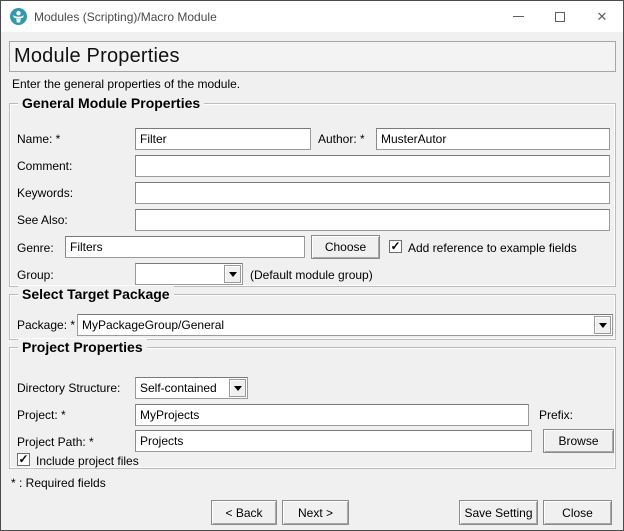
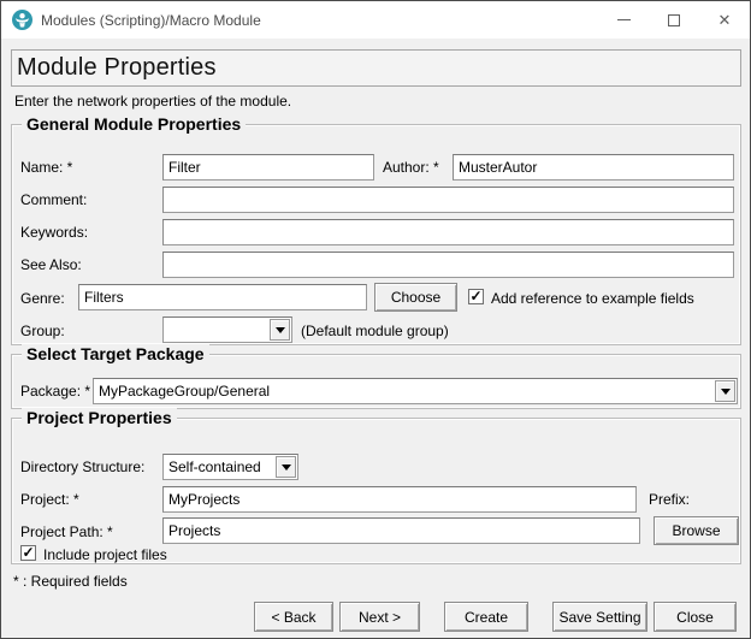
  Modules (Scripting)/Macro Module
  ✕
  Module Properties
- Enter the general properties of the module.
+ Enter the network properties of the module.
  General Module Properties
  Name: *
  Filter
  Author: *
  MusterAutor
  Comment:
  Keywords:
  See Also:
  Genre:
  Filters
  Choose
  ✓
  Add reference to example fields
  Group:
  (Default module group)
  Select Target Package
  Package: *
  MyPackageGroup/General
  Project Properties
  Directory Structure:
  Self-contained
  Project: *
  MyProjects
  Prefix:
  Project Path: *
  Projects
  Browse
  ✓
  Include project files
  * : Required fields
  < Back
  Next >
+ Create
  Save Setting
  Close
